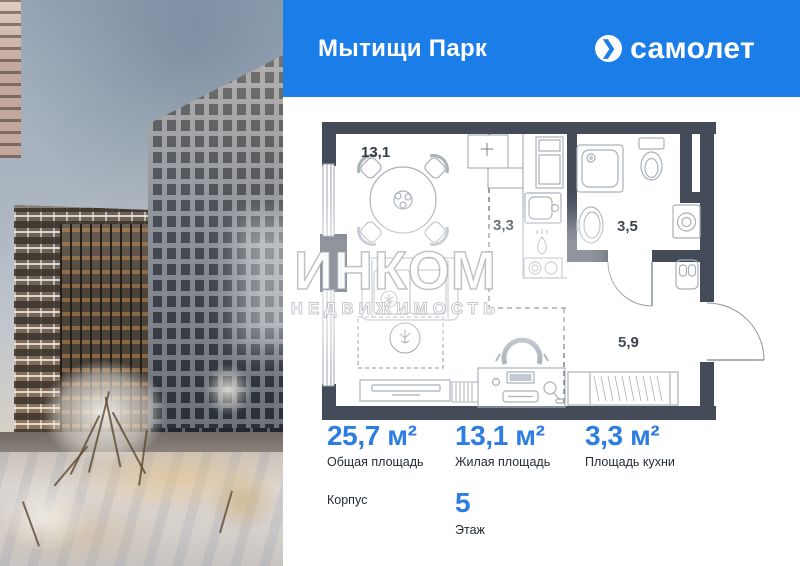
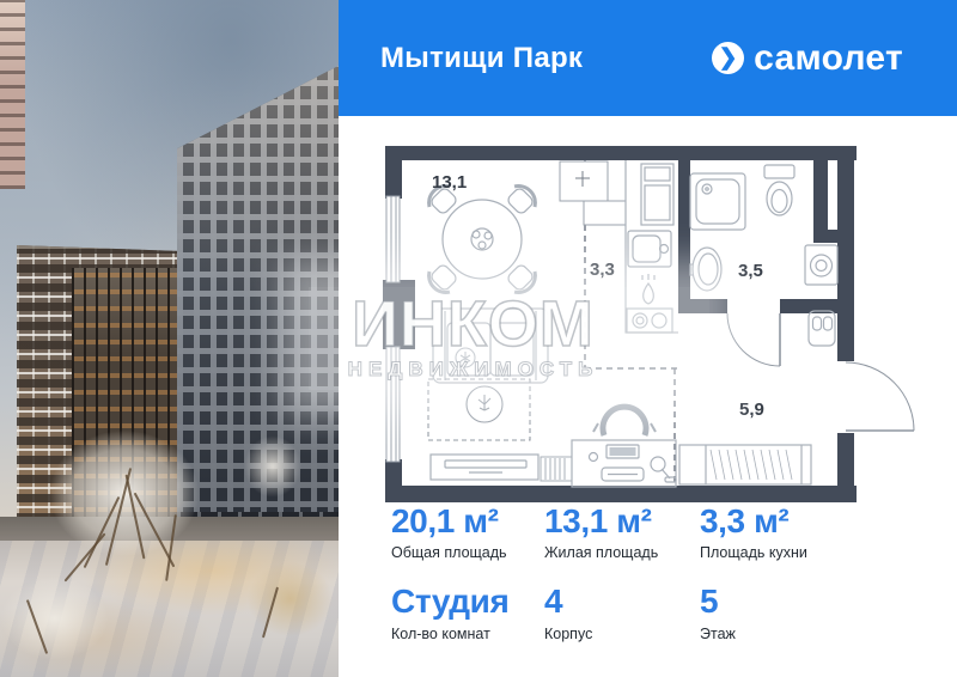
  Мытищи Парк
  ❯
  самолет
  13,1
  3,3
  3,5
  5,9
- 25,7 м²
+ 20,1 м²
  Общая площадь
  13,1 м²
  Жилая площадь
  3,3 м²
  Площадь кухни
+ Студия
+ Кол-во комнат
+ 4
  Корпус
  5
  Этаж
  ИНКОМ
  НЕДВИЖИМОСТЬ
